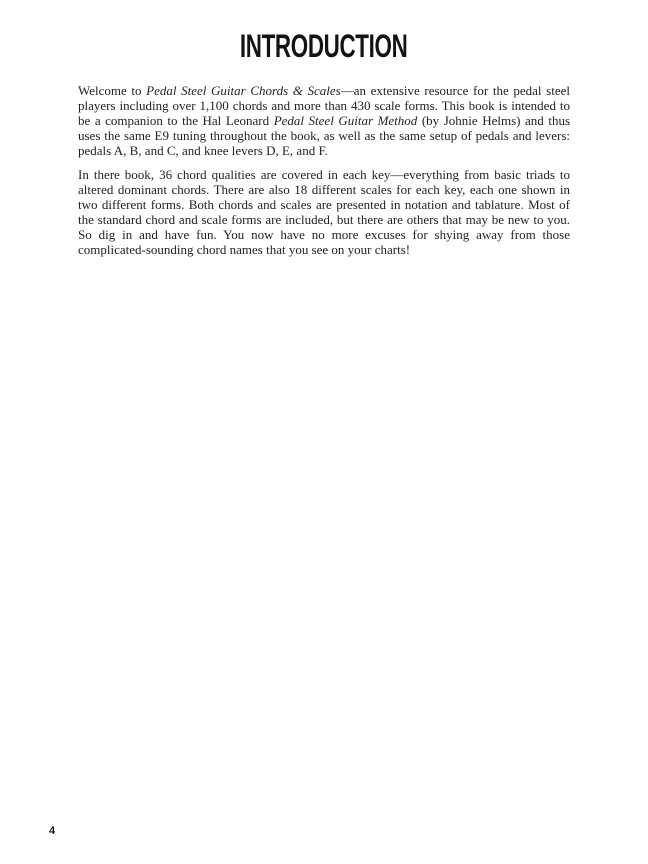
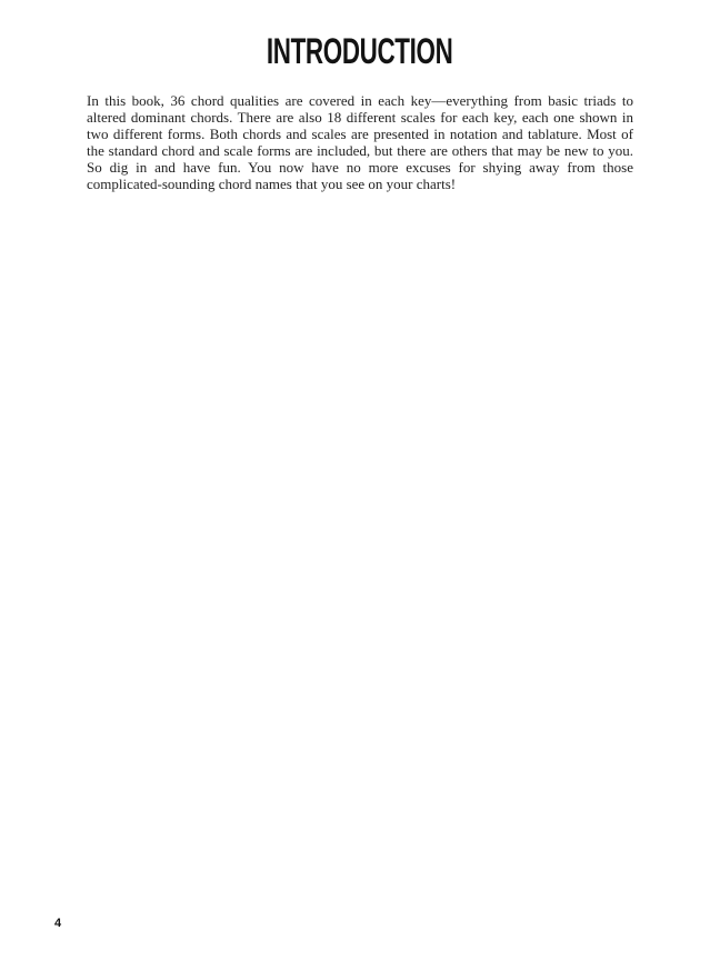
  INTRODUCTION
- Welcome to Pedal Steel Guitar Chords & Scales—an extensive resource for the pedal steel players including over 1,100 chords and more than 430 scale forms. This book is intended to be a companion to the Hal Leonard Pedal Steel Guitar Method (by Johnie Helms) and thus uses the same E9 tuning throughout the book, as well as the same setup of pedals and levers: pedals A, B, and C, and knee levers D, E, and F.
- In there book, 36 chord qualities are covered in each key—everything from basic triads to altered dominant chords. There are also 18 different scales for each key, each one shown in two different forms. Both chords and scales are presented in notation and tablature. Most of the standard chord and scale forms are included, but there are others that may be new to you. So dig in and have fun. You now have no more excuses for shying away from those complicated-sounding chord names that you see on your charts!
+ In this book, 36 chord qualities are covered in each key—everything from basic triads to altered dominant chords. There are also 18 different scales for each key, each one shown in two different forms. Both chords and scales are presented in notation and tablature. Most of the standard chord and scale forms are included, but there are others that may be new to you. So dig in and have fun. You now have no more excuses for shying away from those complicated-sounding chord names that you see on your charts!
  4
